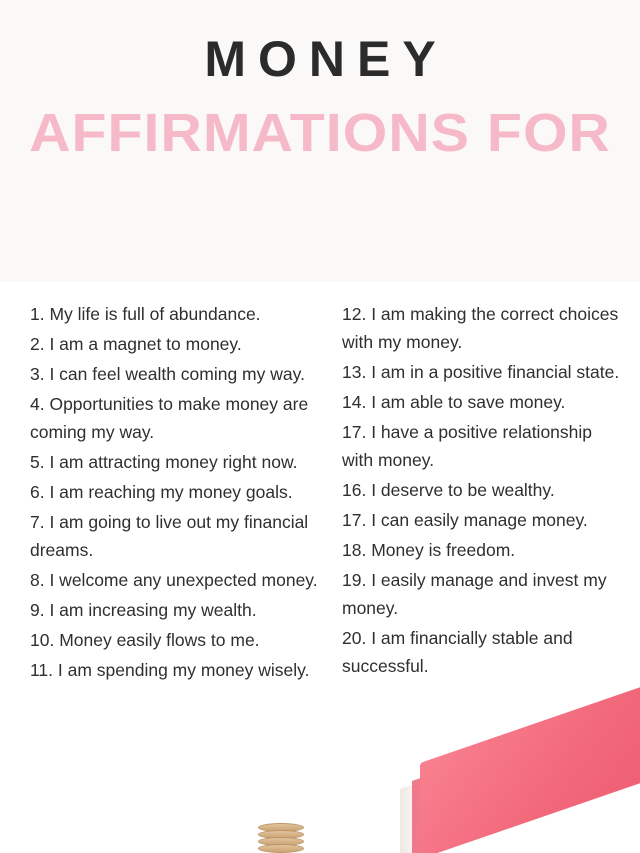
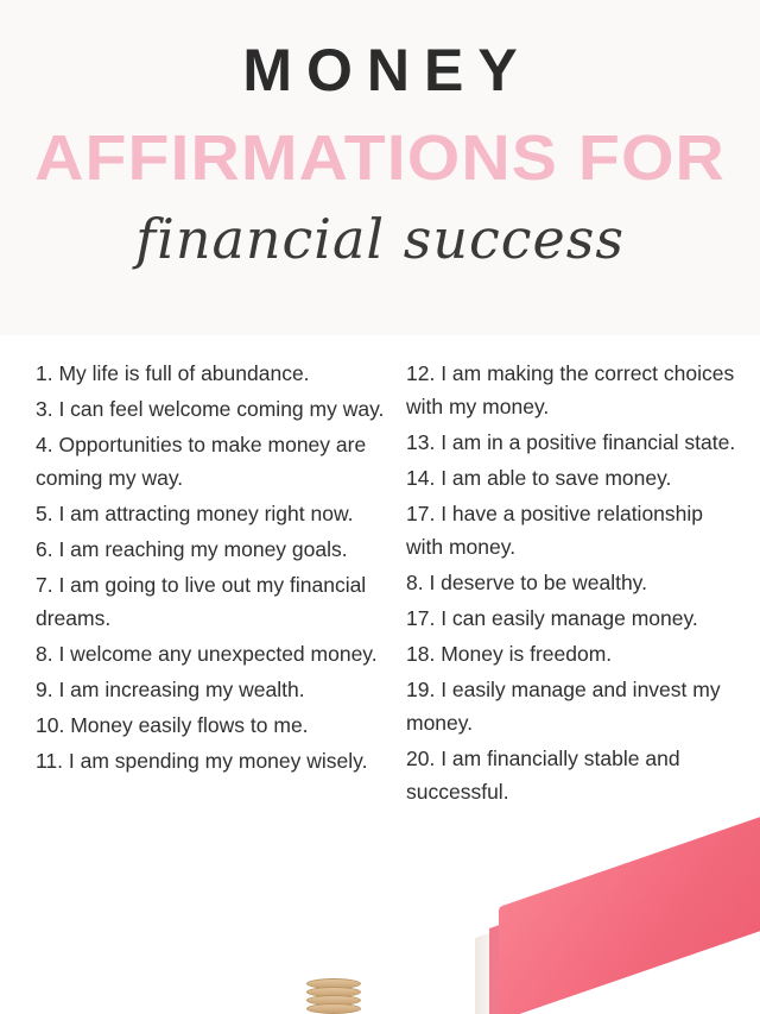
  MONEY
  AFFIRMATIONS FOR
+ financial success
  1. My life is full of abundance.
- 2. I am a magnet to money.
- 3. I can feel wealth coming my way.
+ 3. I can feel welcome coming my way.
  4. Opportunities to make money are coming my way.
  5. I am attracting money right now.
  6. I am reaching my money goals.
  7. I am going to live out my financial dreams.
  8. I welcome any unexpected money.
  9. I am increasing my wealth.
  10. Money easily flows to me.
  11. I am spending my money wisely.
  12. I am making the correct choices with my money.
  13. I am in a positive financial state.
  14. I am able to save money.
  17. I have a positive relationship with money.
- 16. I deserve to be wealthy.
+ 8. I deserve to be wealthy.
  17. I can easily manage money.
  18. Money is freedom.
  19. I easily manage and invest my money.
  20. I am financially stable and successful.
